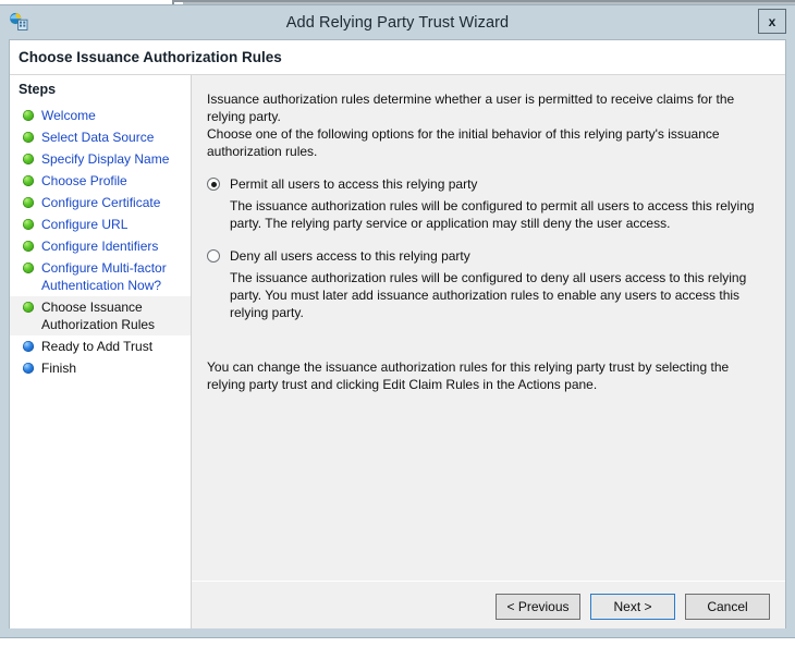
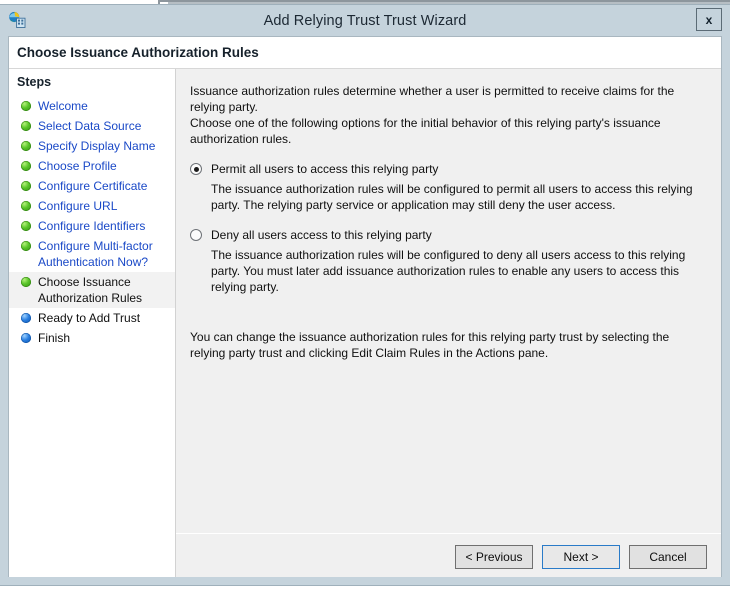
- Add Relying Party Trust Wizard
+ Add Relying Trust Trust Wizard
  x
  Choose Issuance Authorization Rules
  Steps
  Welcome
  Select Data Source
  Specify Display Name
  Choose Profile
  Configure Certificate
  Configure URL
  Configure Identifiers
  Configure Multi-factor Authentication Now?
  Choose Issuance Authorization Rules
  Ready to Add Trust
  Finish
  Issuance authorization rules determine whether a user is permitted to receive claims for the relying party.
  Choose one of the following options for the initial behavior of this relying party's issuance authorization rules.
  Permit all users to access this relying party
  The issuance authorization rules will be configured to permit all users to access this relying party. The relying party service or application may still deny the user access.
  Deny all users access to this relying party
  The issuance authorization rules will be configured to deny all users access to this relying party. You must later add issuance authorization rules to enable any users to access this relying party.
  You can change the issuance authorization rules for this relying party trust by selecting the relying party trust and clicking Edit Claim Rules in the Actions pane.
  < Previous
  Next >
  Cancel
